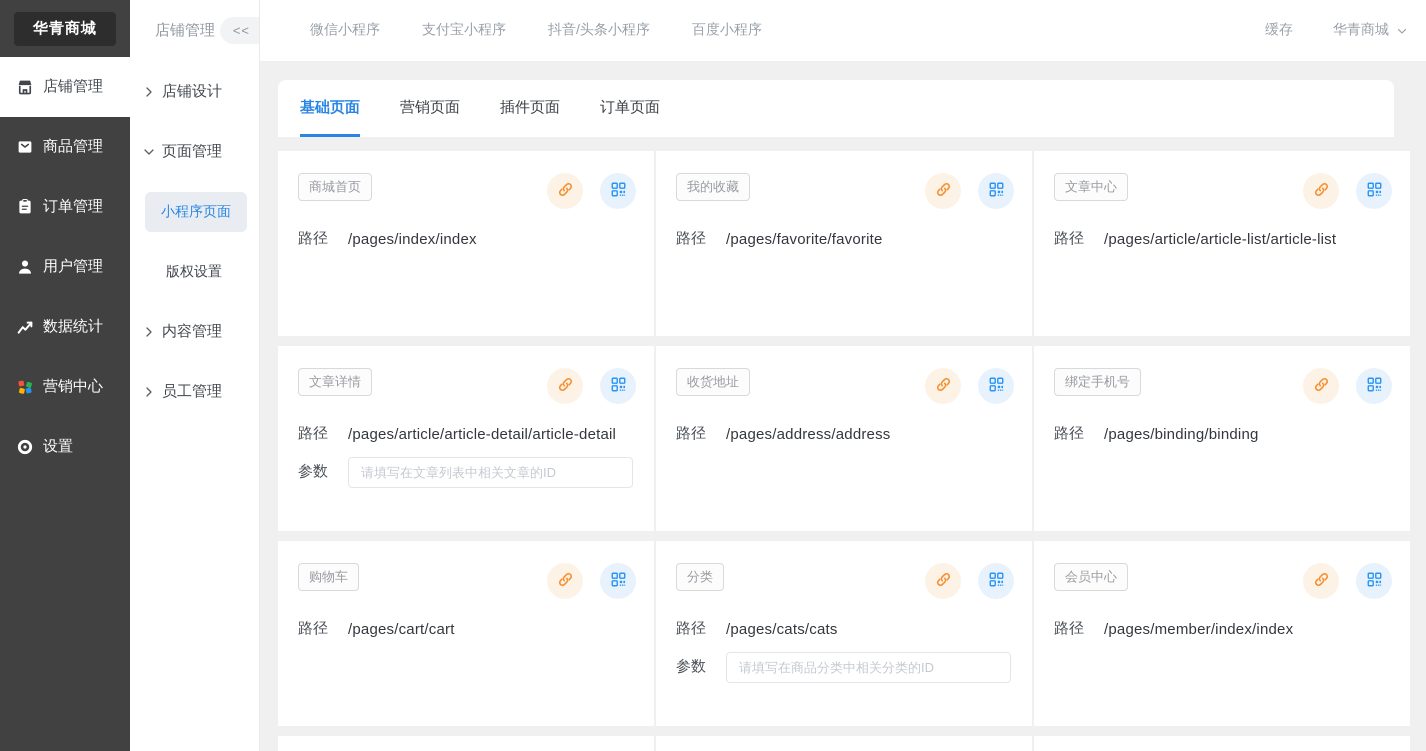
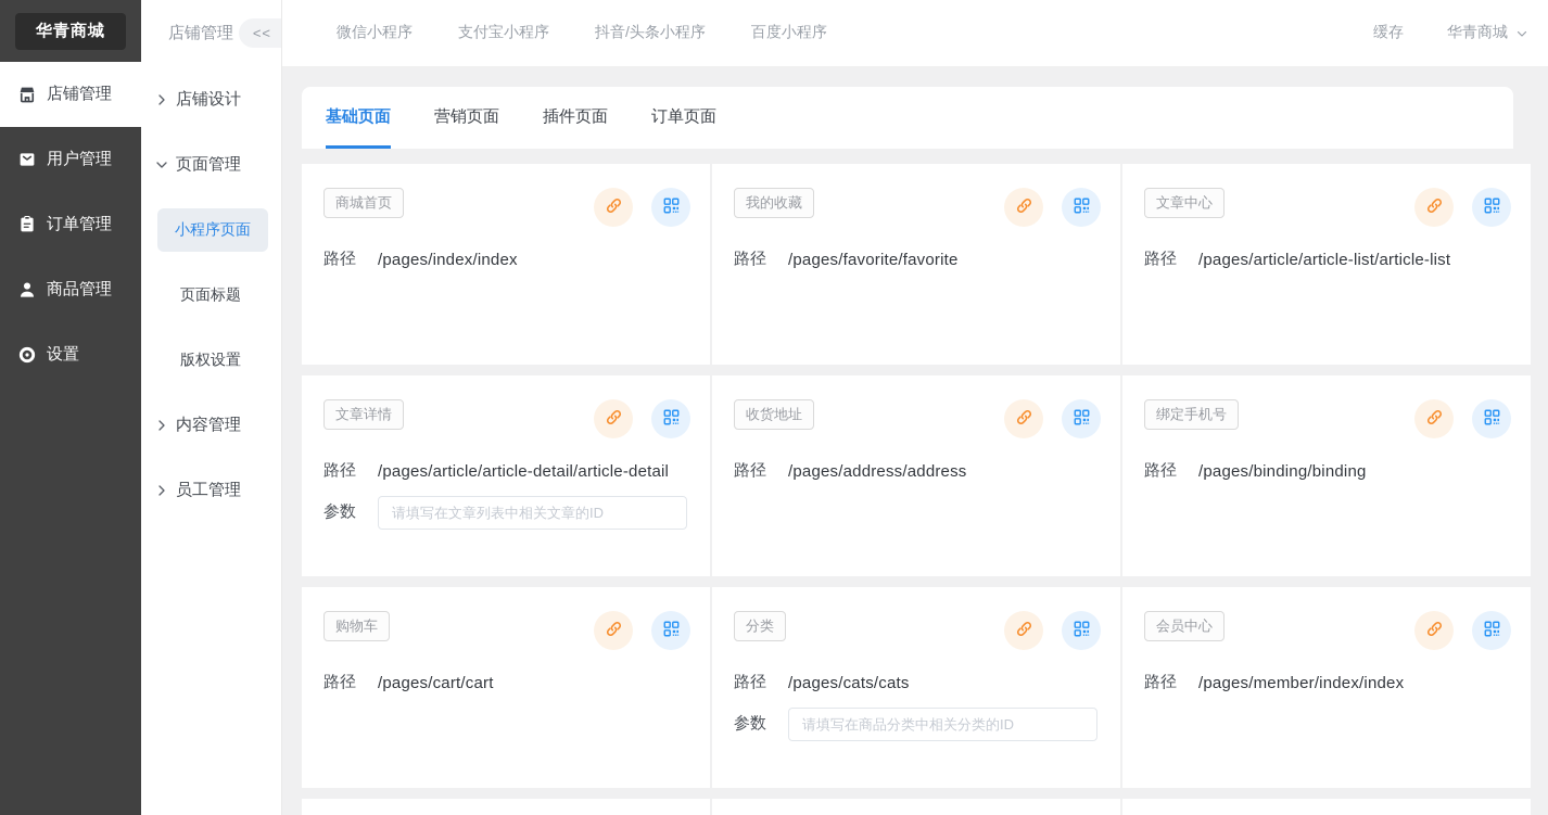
  华青商城
  店铺管理
- 商品管理
+ 用户管理
  订单管理
- 用户管理
+ 商品管理
- 数据统计
- 营销中心
  设置
  店铺管理
  <<
  店铺设计
  页面管理
  小程序页面
+ 页面标题
  版权设置
  内容管理
  员工管理
  微信小程序
  支付宝小程序
  抖音/头条小程序
  百度小程序
  缓存
  华青商城
  基础页面
  营销页面
  插件页面
  订单页面
  商城首页
  路径
  /pages/index/index
  我的收藏
  路径
  /pages/favorite/favorite
  文章中心
  路径
  /pages/article/article-list/article-list
  文章详情
  路径
  /pages/article/article-detail/article-detail
  参数
  请填写在文章列表中相关文章的ID
  收货地址
  路径
  /pages/address/address
  绑定手机号
  路径
  /pages/binding/binding
  购物车
  路径
  /pages/cart/cart
  分类
  路径
  /pages/cats/cats
  参数
  请填写在商品分类中相关分类的ID
  会员中心
  路径
  /pages/member/index/index
